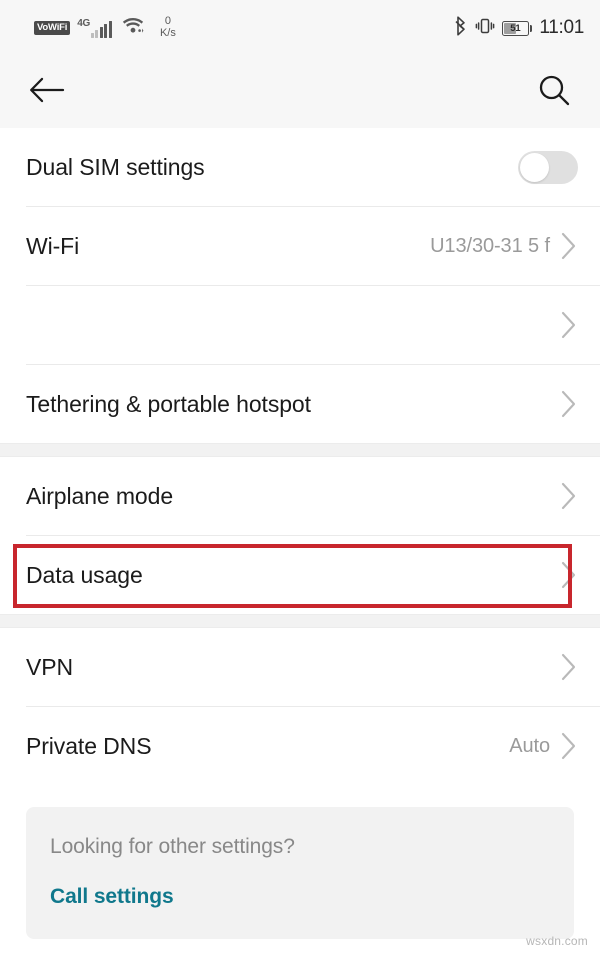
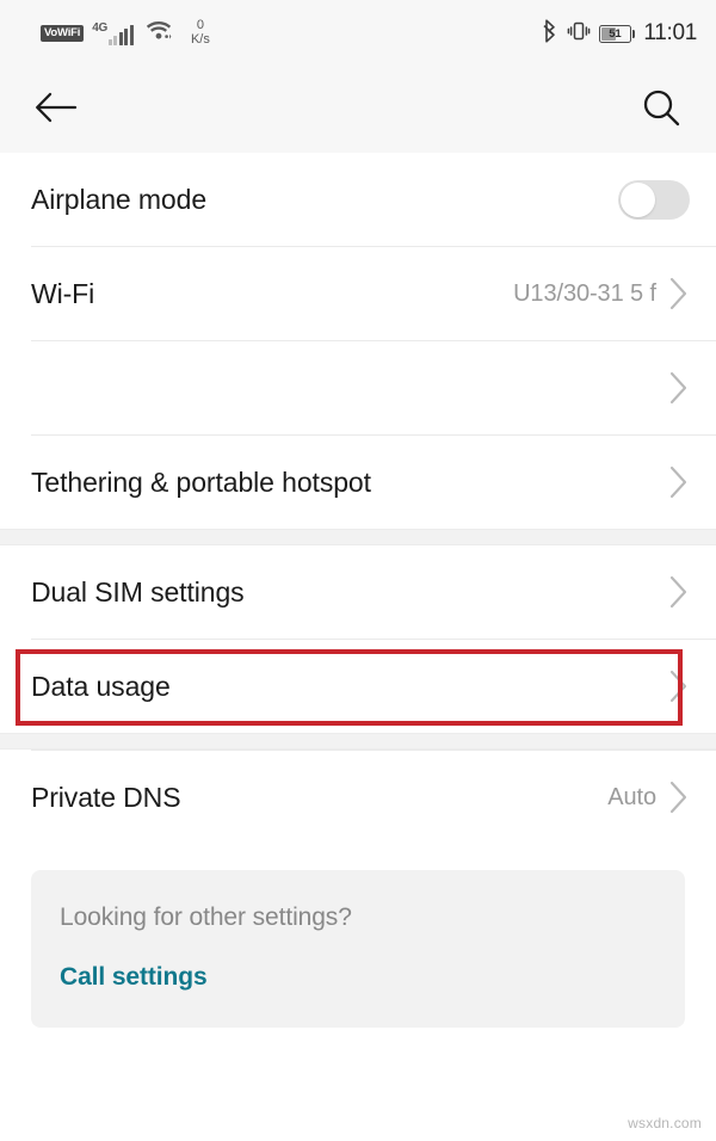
  VoWiFi
  4G
  0
  K/s
  51
  11:01
- Dual SIM settings
+ Airplane mode
  Wi-Fi
  U13/30-31 5 f
  Tethering & portable hotspot
- Airplane mode
+ Dual SIM settings
  Data usage
- VPN
  Private DNS
  Auto
  Looking for other settings?
  Call settings
  wsxdn.com
